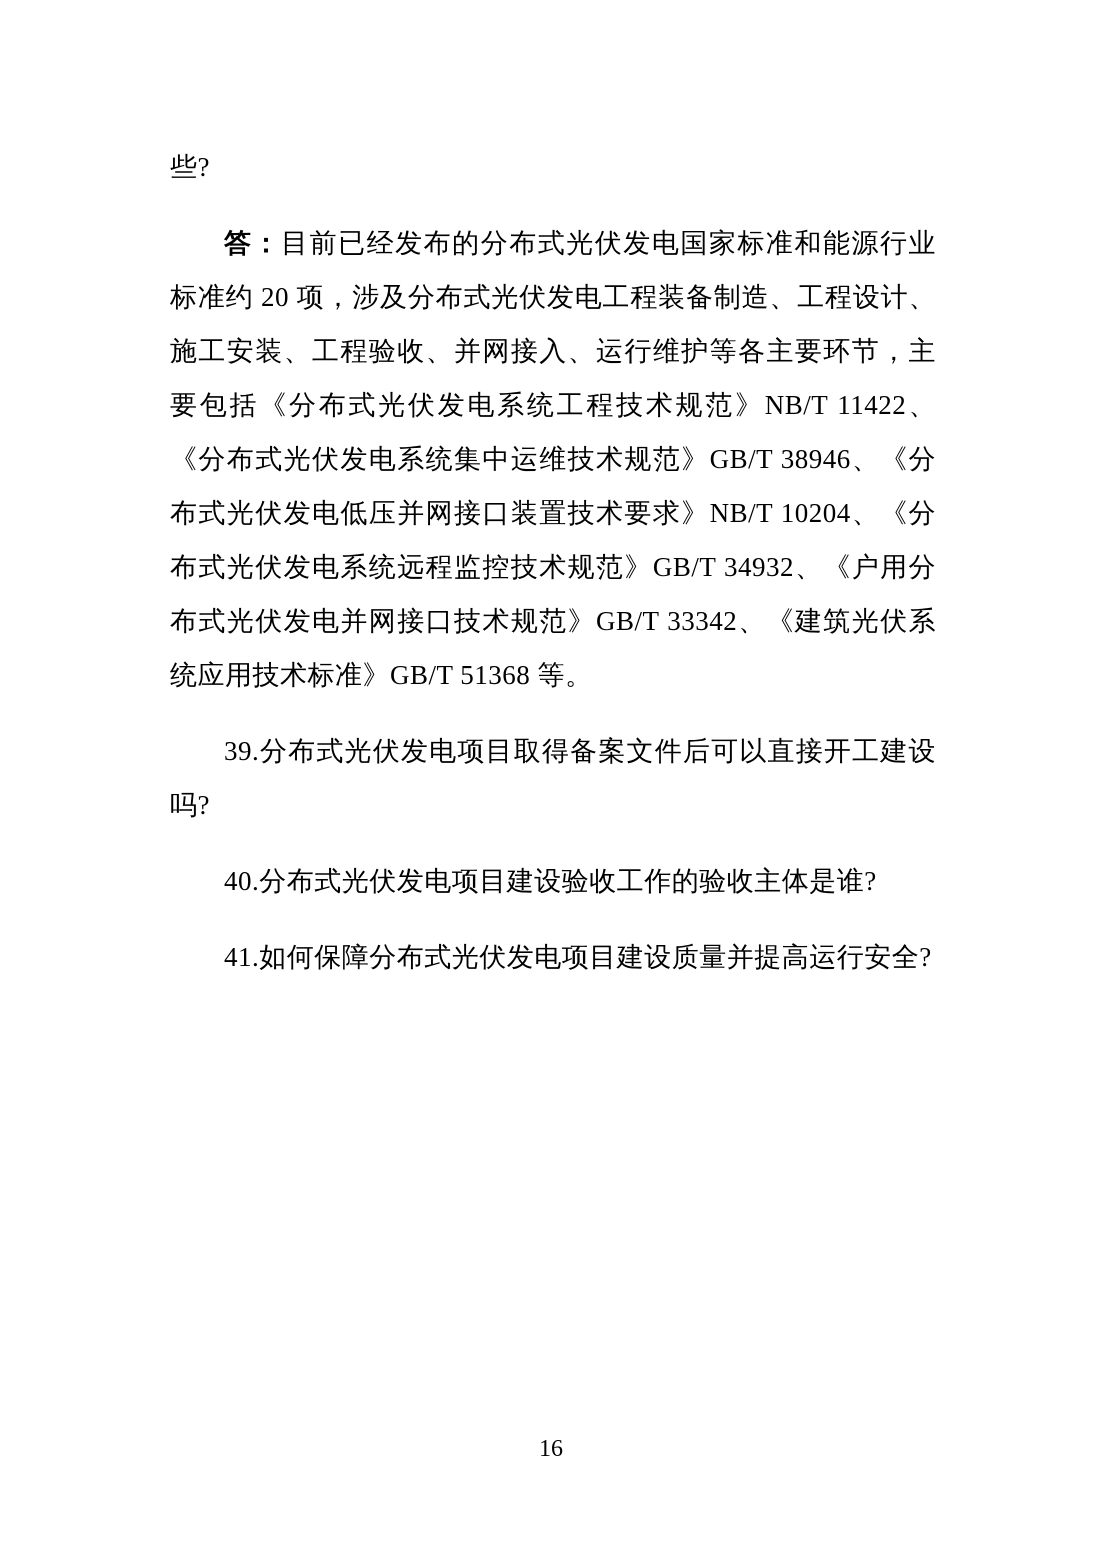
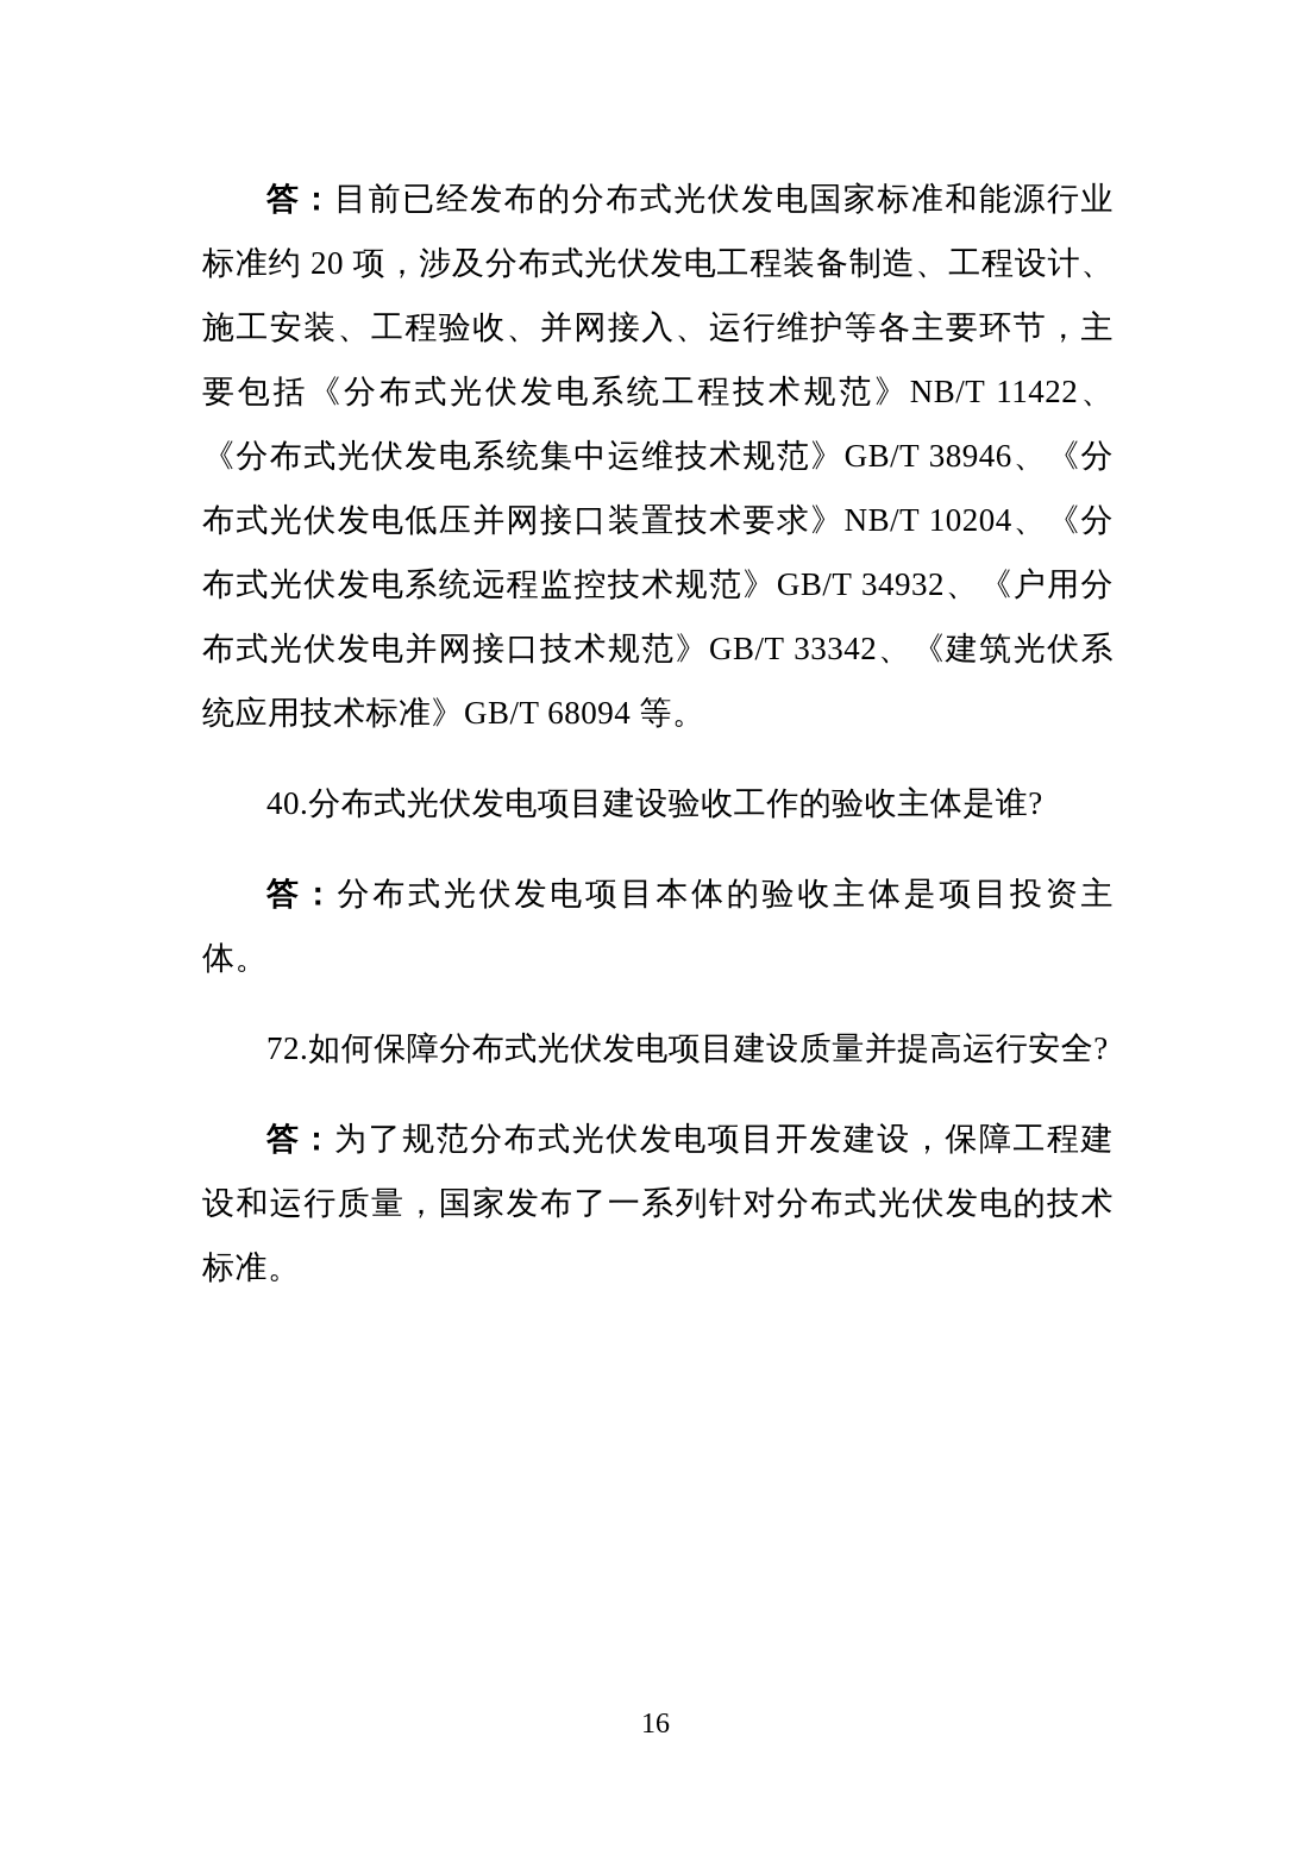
- 些?
- 答：目前已经发布的分布式光伏发电国家标准和能源行业标准约 20 项，涉及分布式光伏发电工程装备制造、工程设计、施工安装、工程验收、并网接入、运行维护等各主要环节，主要包括《分布式光伏发电系统工程技术规范》NB/T 11422、《分布式光伏发电系统集中运维技术规范》GB/T 38946、《分布式光伏发电低压并网接口装置技术要求》NB/T 10204、《分布式光伏发电系统远程监控技术规范》GB/T 34932、《户用分布式光伏发电并网接口技术规范》GB/T 33342、《建筑光伏系统应用技术标准》GB/T 51368 等。
+ 答：目前已经发布的分布式光伏发电国家标准和能源行业标准约 20 项，涉及分布式光伏发电工程装备制造、工程设计、施工安装、工程验收、并网接入、运行维护等各主要环节，主要包括《分布式光伏发电系统工程技术规范》NB/T 11422、《分布式光伏发电系统集中运维技术规范》GB/T 38946、《分布式光伏发电低压并网接口装置技术要求》NB/T 10204、《分布式光伏发电系统远程监控技术规范》GB/T 34932、《户用分布式光伏发电并网接口技术规范》GB/T 33342、《建筑光伏系统应用技术标准》GB/T 68094 等。
- 39.分布式光伏发电项目取得备案文件后可以直接开工建设吗?
  40.分布式光伏发电项目建设验收工作的验收主体是谁?
+ 答：分布式光伏发电项目本体的验收主体是项目投资主体。
- 41.如何保障分布式光伏发电项目建设质量并提高运行安全?
+ 72.如何保障分布式光伏发电项目建设质量并提高运行安全?
+ 答：为了规范分布式光伏发电项目开发建设，保障工程建设和运行质量，国家发布了一系列针对分布式光伏发电的技术标准。
  16
